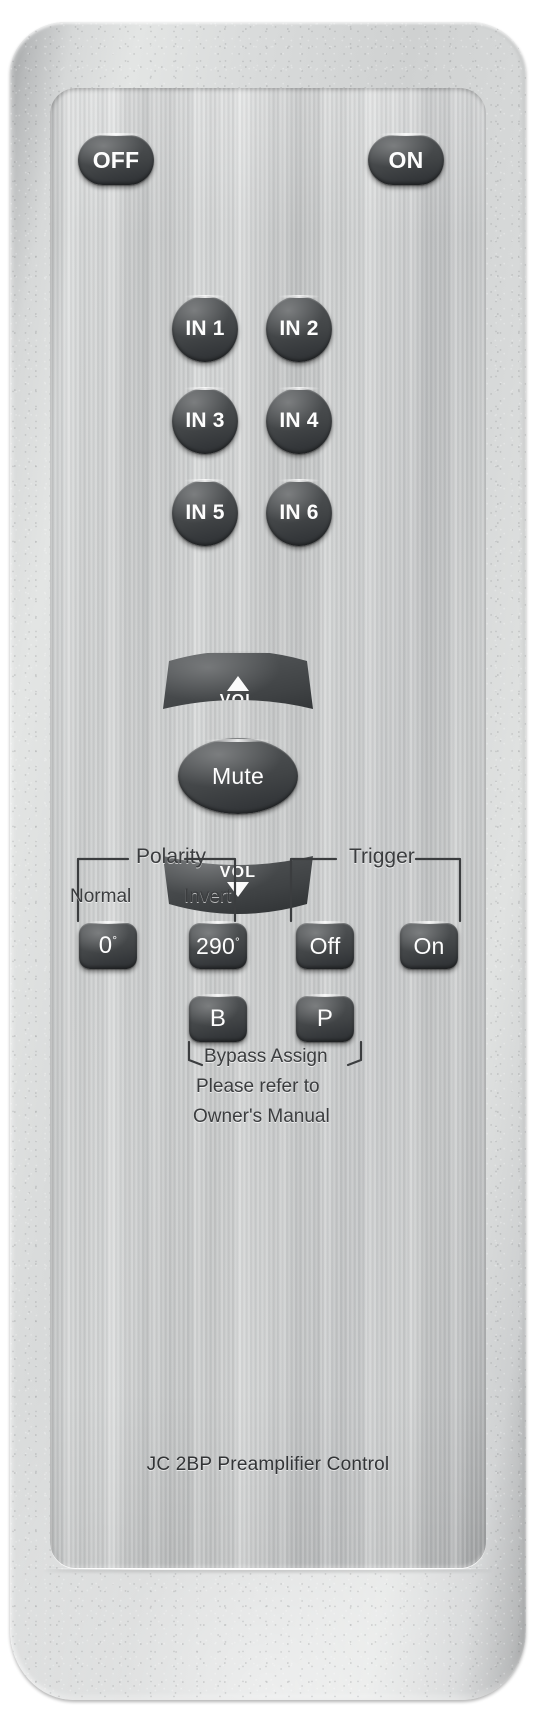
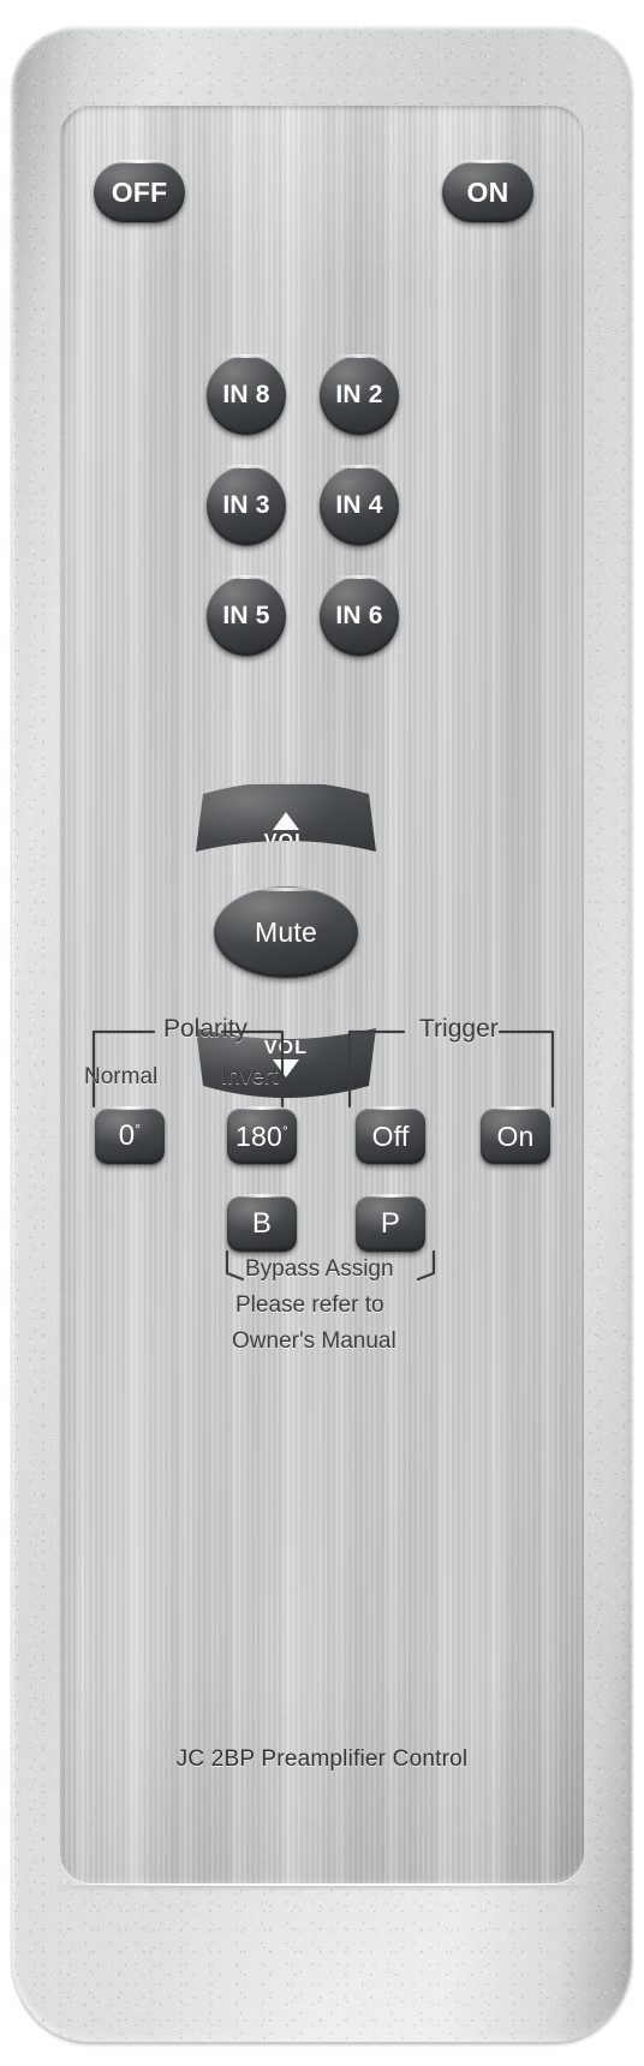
  OFF
  ON
- IN 1
+ IN 8
  IN 2
  IN 3
  IN 4
  IN 5
  IN 6
  VOL
  Mute
  VOL
  Polarity
  Trigger
  Normal
  Invert
  0°
- 290°
+ 180°
  Off
  On
  B
  P
  Bypass Assign
  Please refer to
  Owner's Manual
  JC 2BP Preamplifier Control
